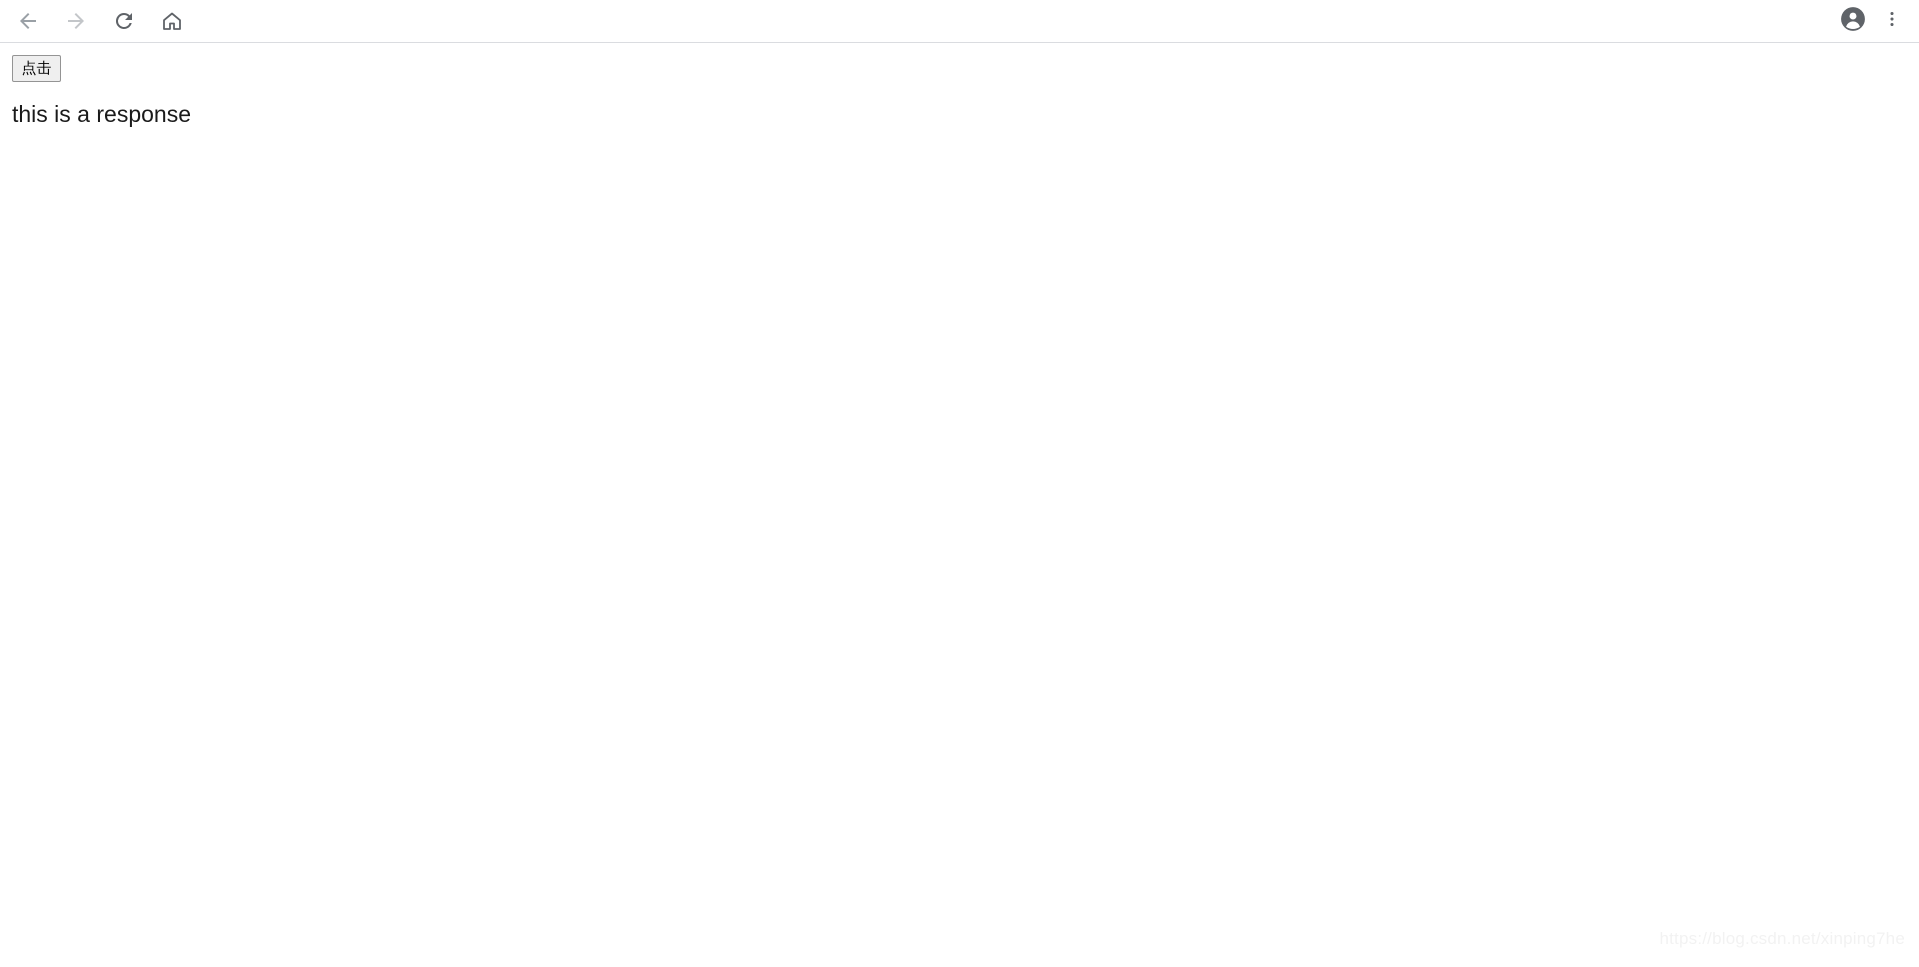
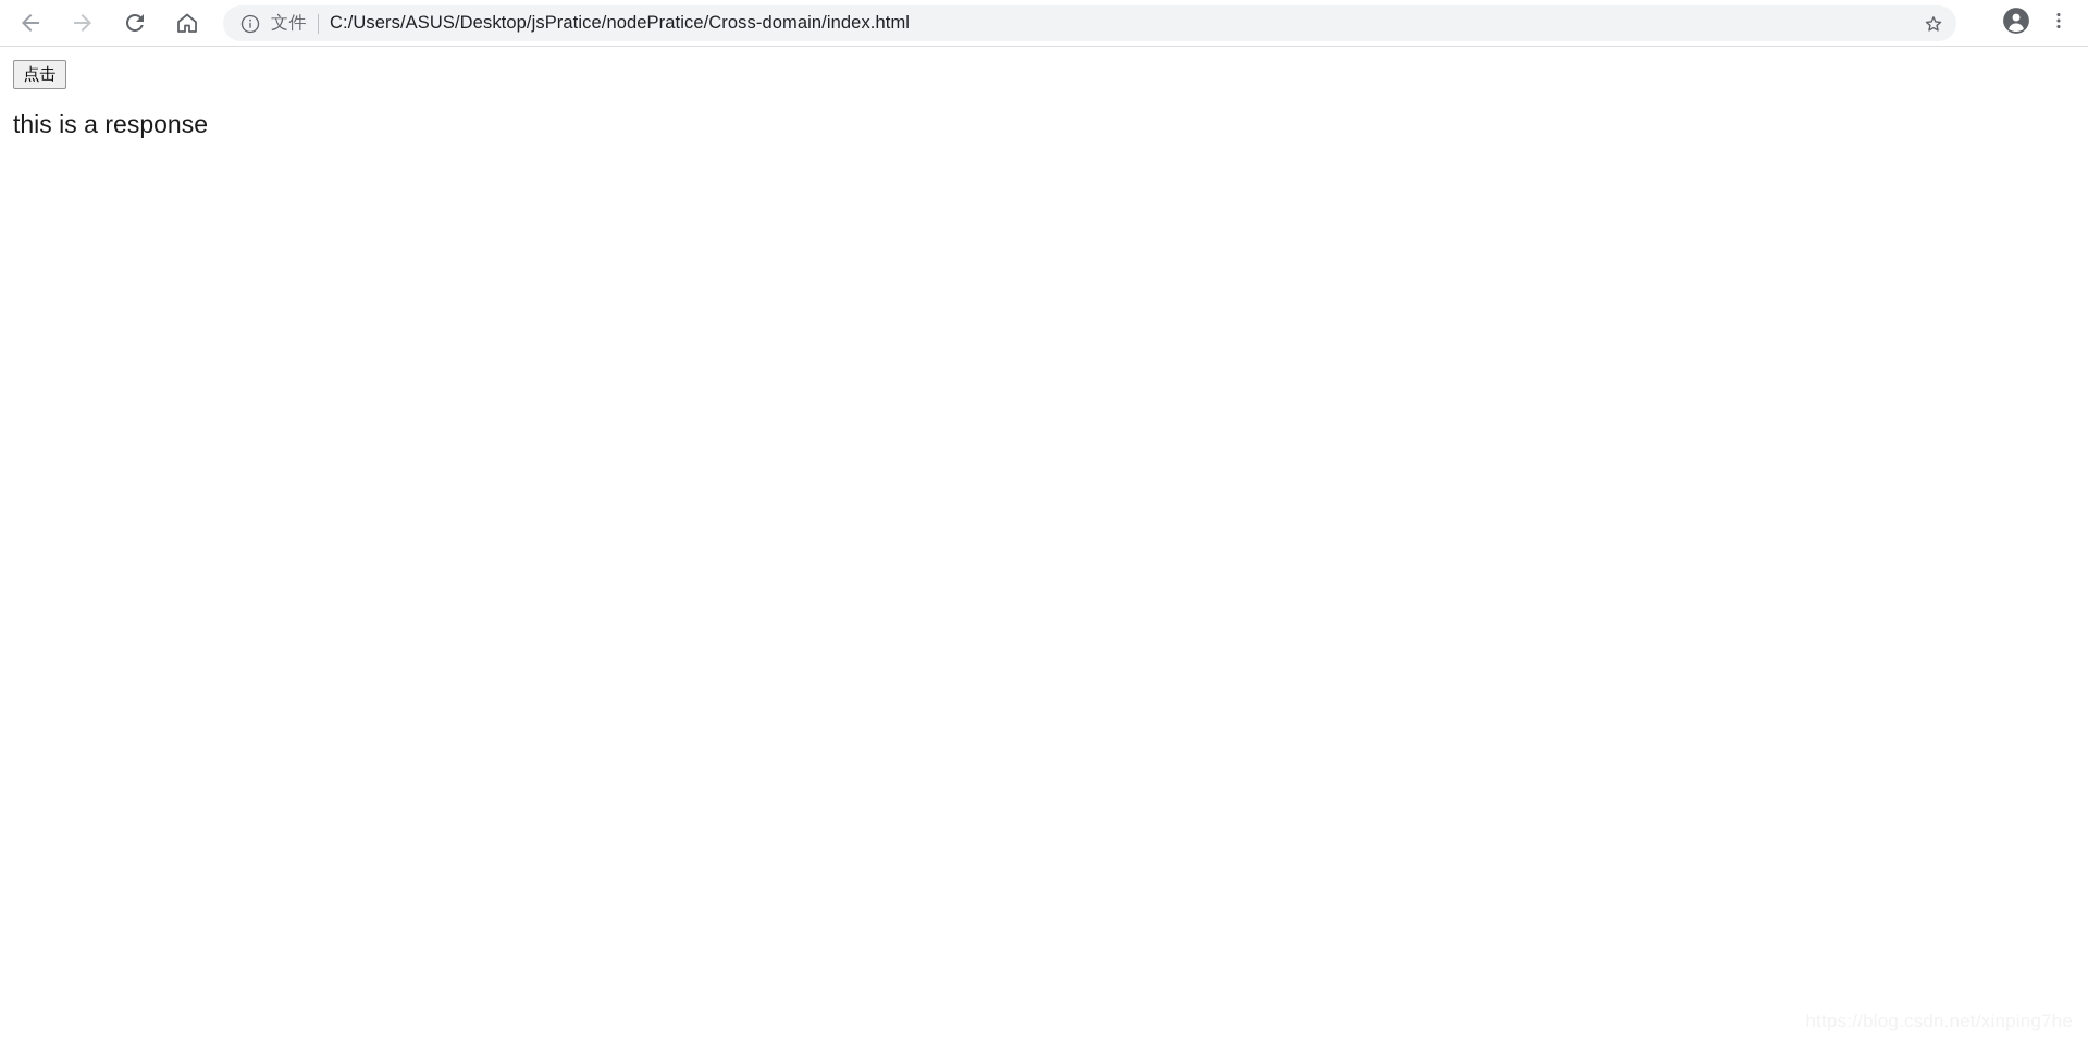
+ 文件
+ C:/Users/ASUS/Desktop/jsPratice/nodePratice/Cross-domain/index.html
  点击
  this is a response
